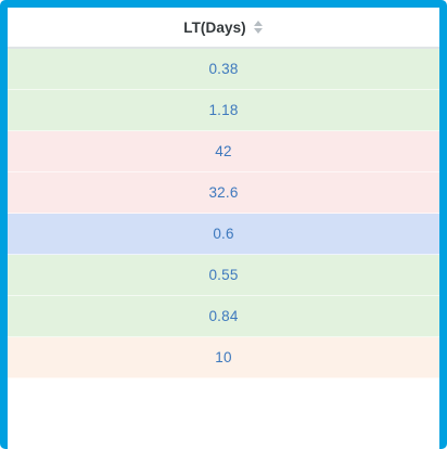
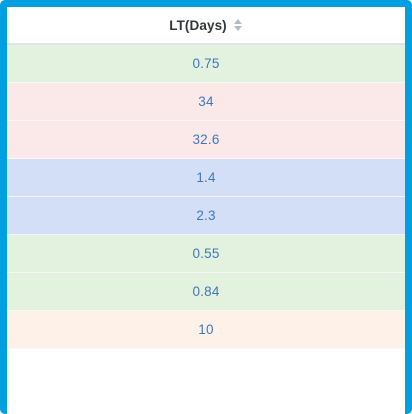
  LT(Days)
- 0.38
- 1.18
+ 0.75
- 42
+ 34
  32.6
- 0.6
+ 1.4
+ 2.3
  0.55
  0.84
  10
